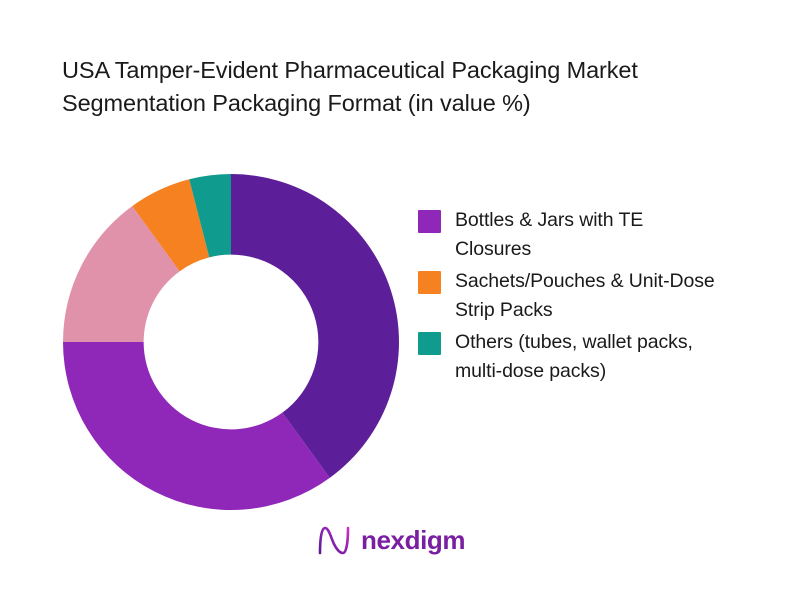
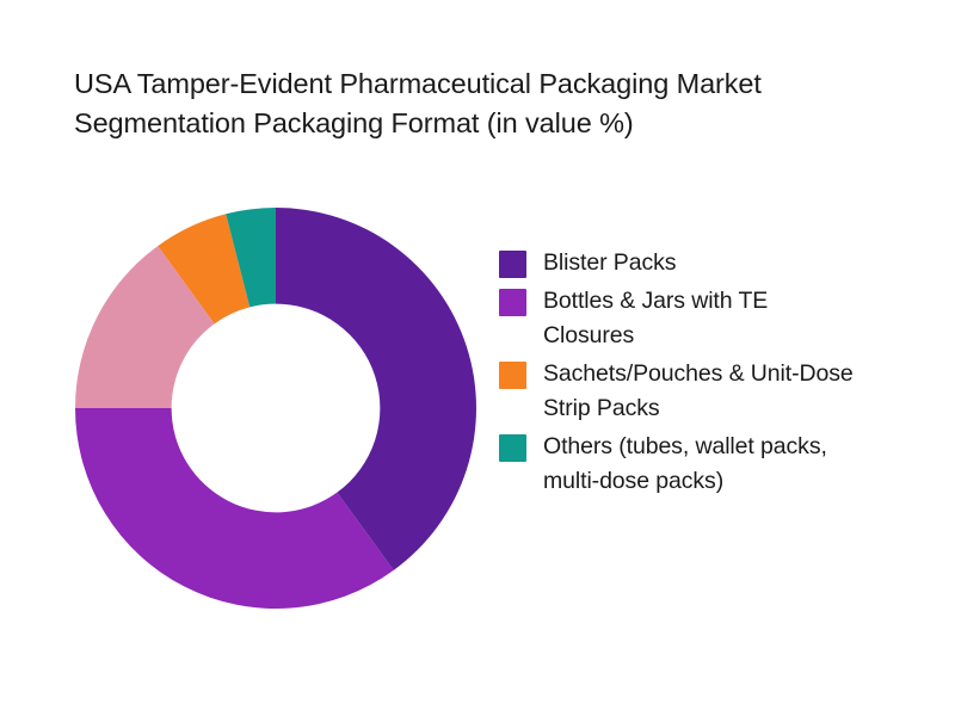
  USA Tamper-Evident Pharmaceutical Packaging Market
  Segmentation Packaging Format (in value %)
+ Blister Packs
  Bottles & Jars with TE
  Closures
  Sachets/Pouches & Unit-Dose
  Strip Packs
  Others (tubes, wallet packs,
  multi-dose packs)
- nexdigm
